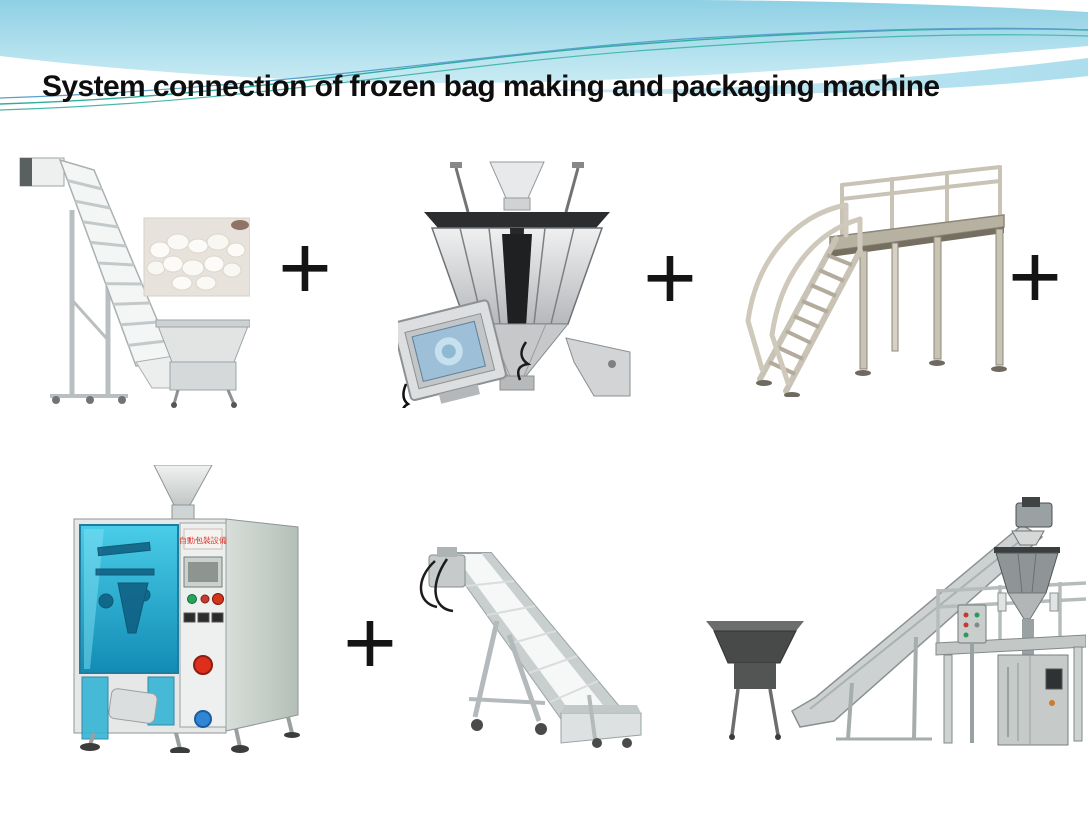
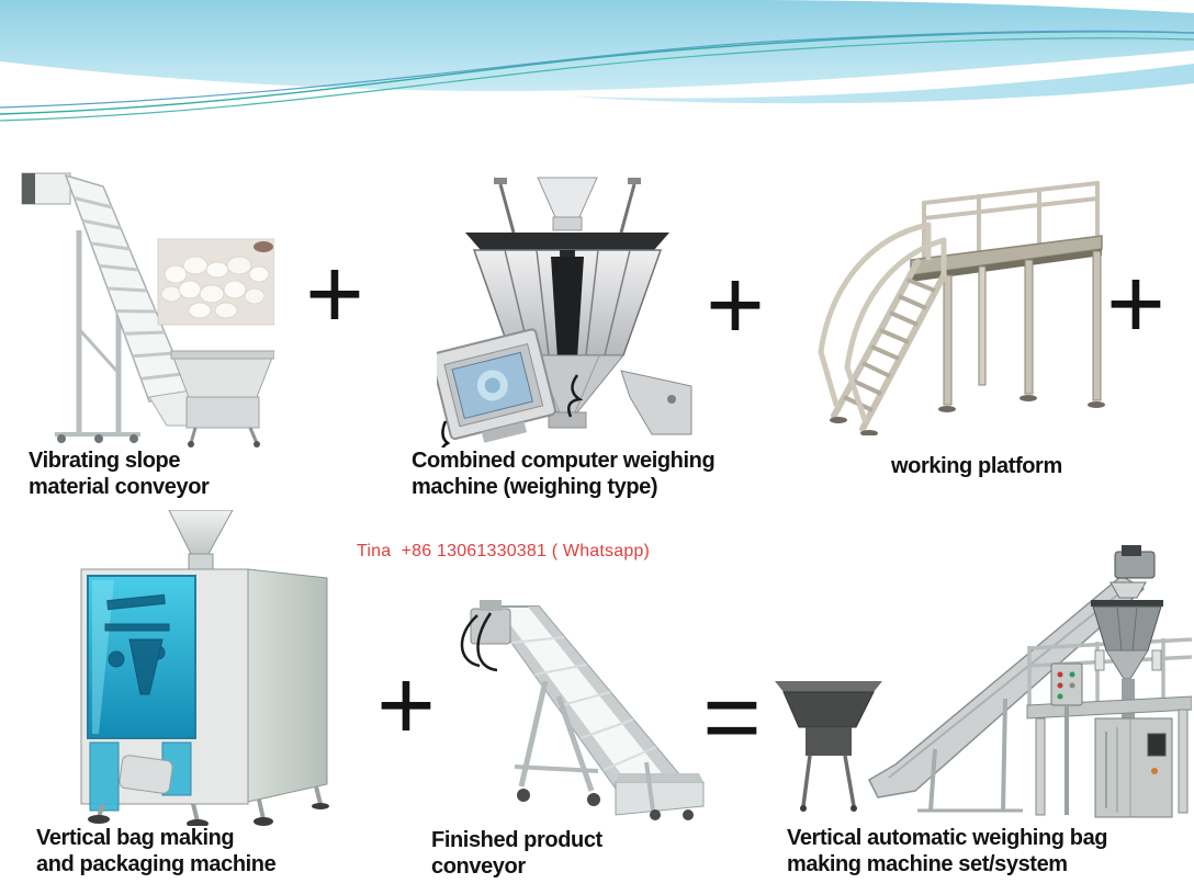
- System connection of frozen bag making and packaging machine
- 自動包裝設備
  +
  +
  +
  +
+ =
+ Vibrating slope
+ material conveyor
+ Combined computer weighing
+ machine (weighing type)
+ working platform
+ Tina +86 13061330381 ( Whatsapp)
+ Vertical bag making
+ and packaging machine
+ Finished product
+ conveyor
+ Vertical automatic weighing bag
+ making machine set/system
